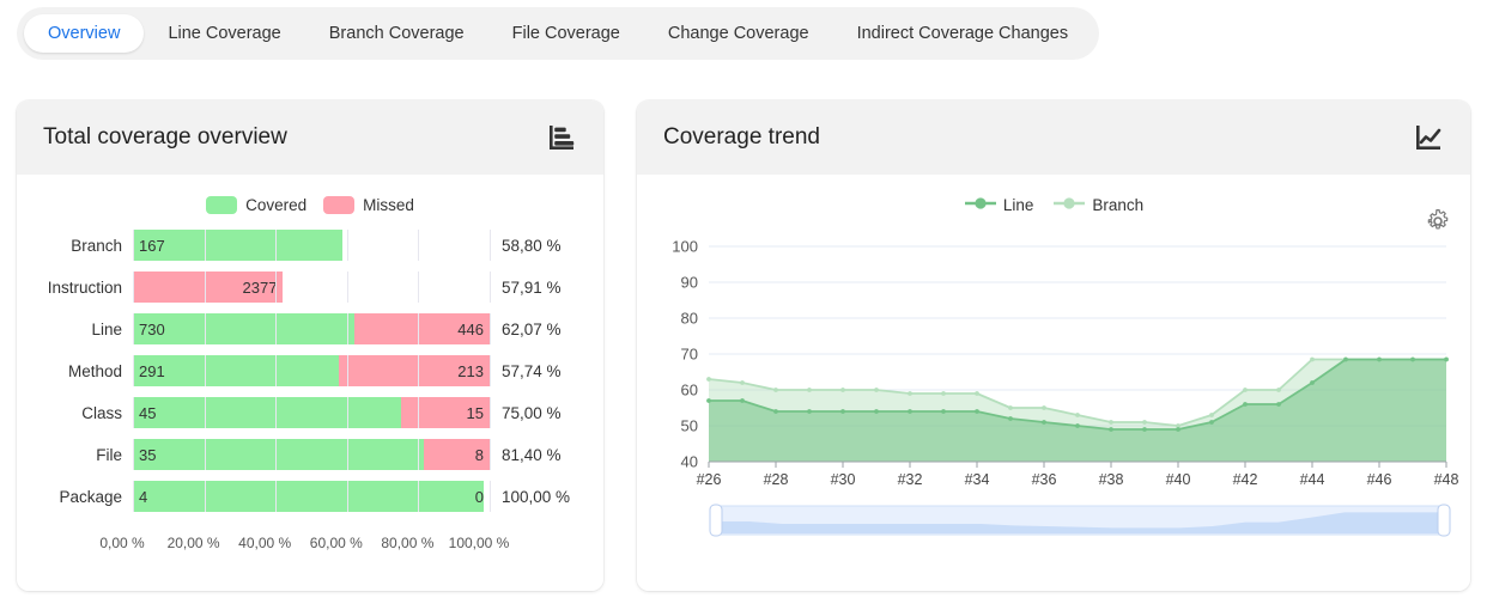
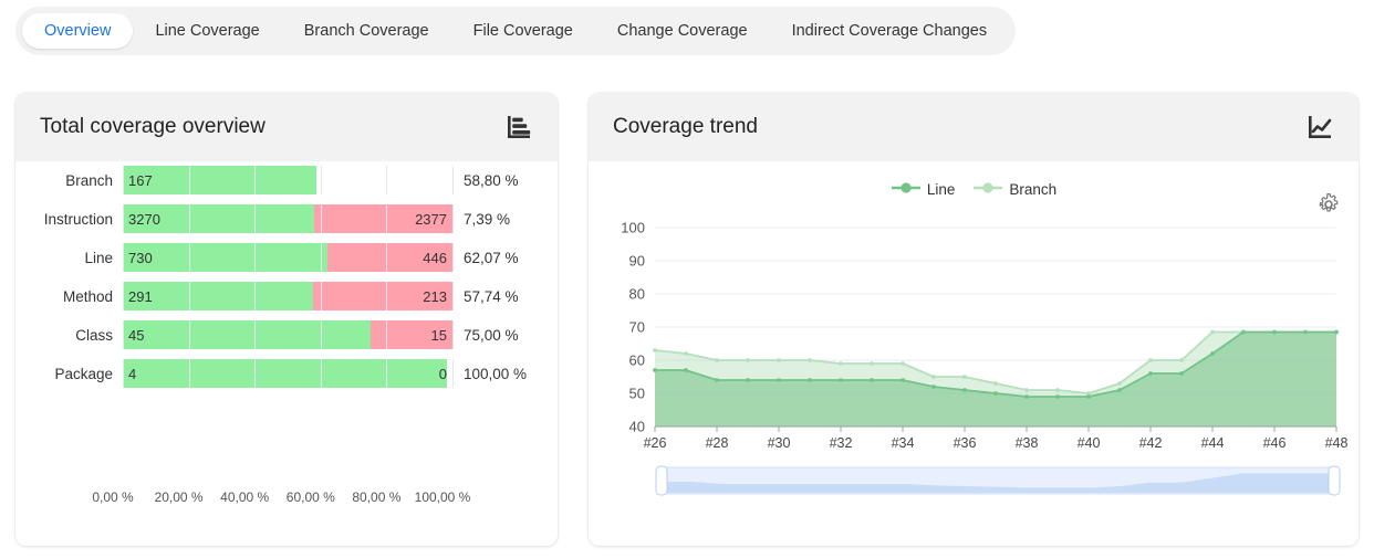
  Overview
  Line Coverage
  Branch Coverage
  File Coverage
  Change Coverage
  Indirect Coverage Changes
  Total coverage overview
- Covered
- Missed
  Branch
  167
  58,80 %
  Instruction
+ 3270
  2377
- 57,91 %
+ 7,39 %
  Line
  730
  446
  62,07 %
  Method
  291
  213
  57,74 %
  Class
  45
  15
  75,00 %
- File
- 35
- 8
- 81,40 %
  Package
  4
  0
  100,00 %
  0,00 %
  20,00 %
  40,00 %
  60,00 %
  80,00 %
  100,00 %
  Coverage trend
  Line
  Branch
  40
  50
  60
  70
  80
  90
  100
  #26
  #28
  #30
  #32
  #34
  #36
  #38
  #40
  #42
  #44
  #46
  #48
